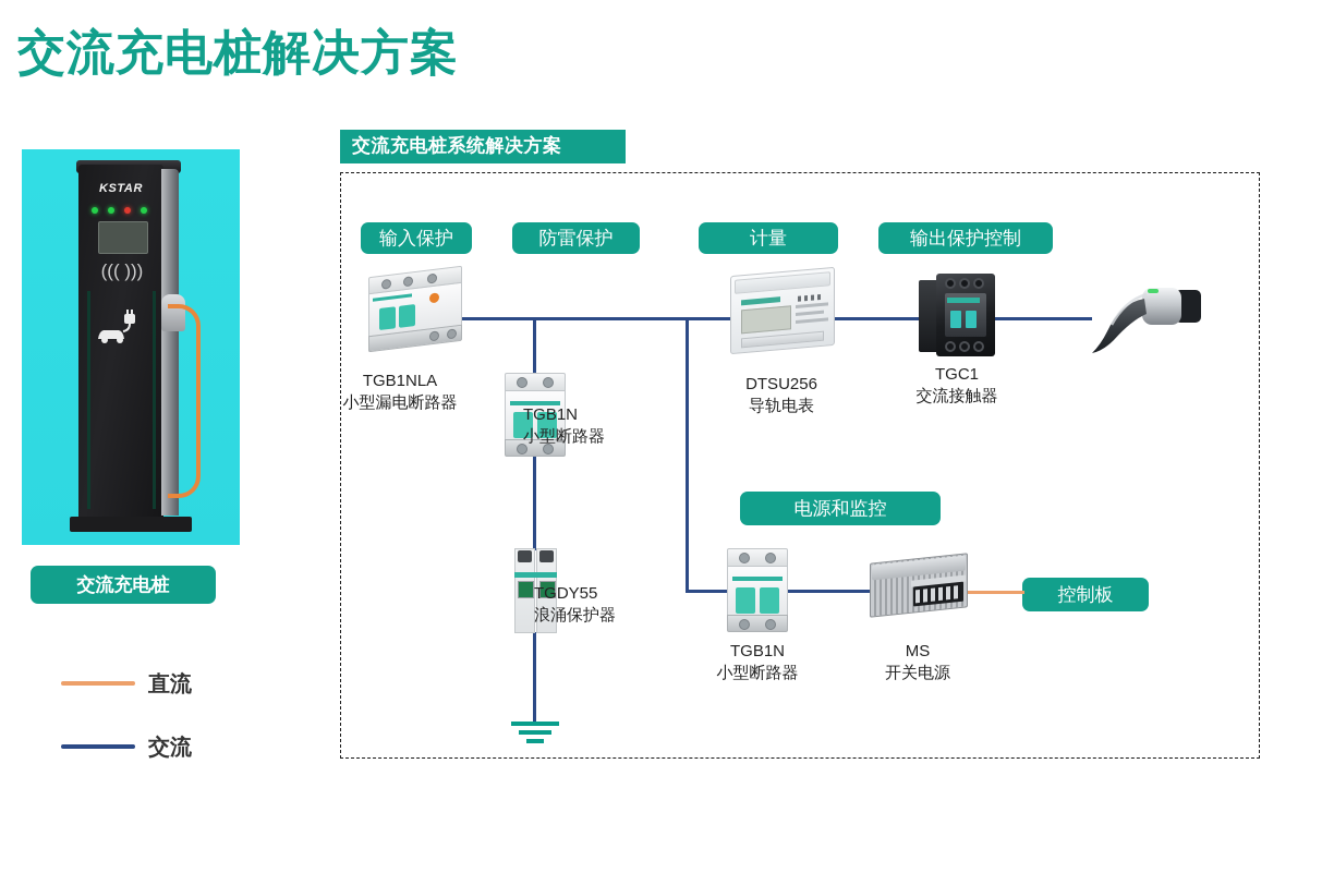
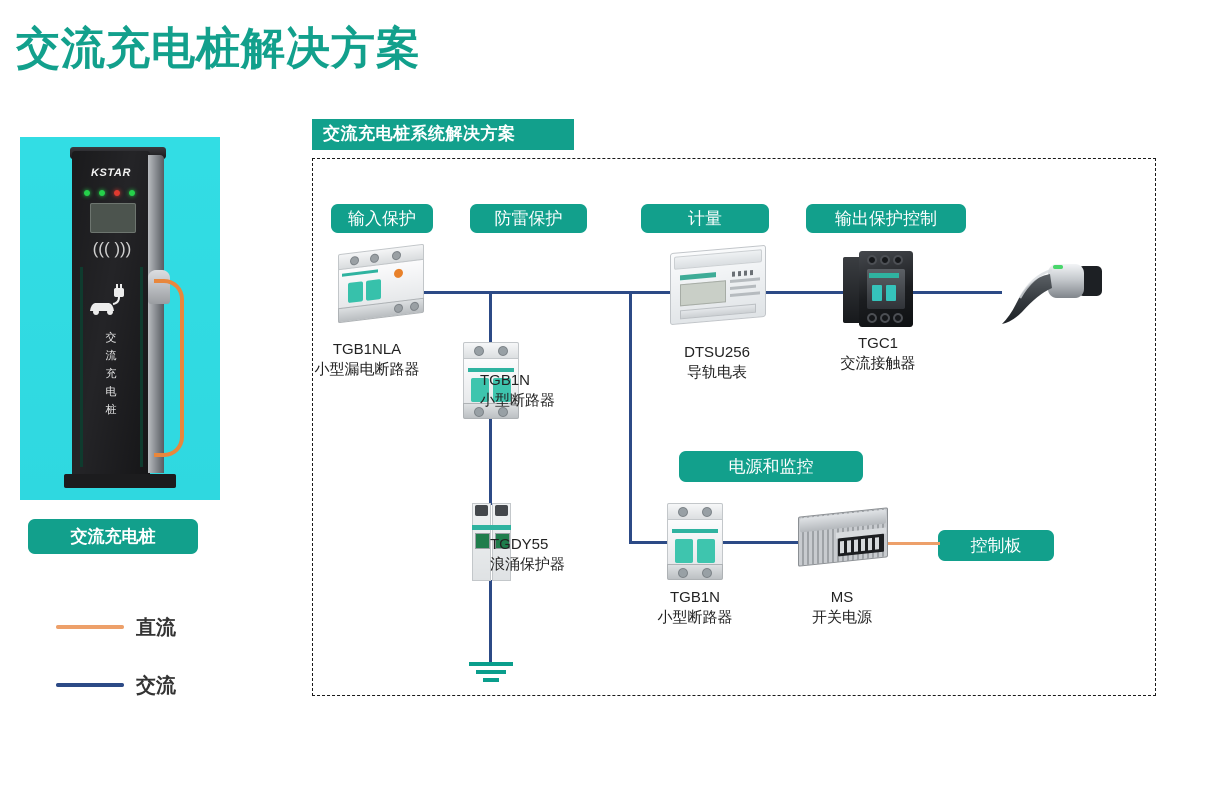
  交流充电桩解决方案
  KSTAR
  ((( )))
+ 交
+ 流
+ 充
+ 电
+ 桩
  交流充电桩
  直流
  交流
  交流充电桩系统解决方案
  输入保护
  防雷保护
  计量
  输出保护控制
  电源和监控
  控制板
  TGB1NLA
  小型漏电断路器
  TGB1N
  小型断路器
  TGDY55
  浪涌保护器
  DTSU256
  导轨电表
  TGC1
  交流接触器
  TGB1N
  小型断路器
  MS
  开关电源
